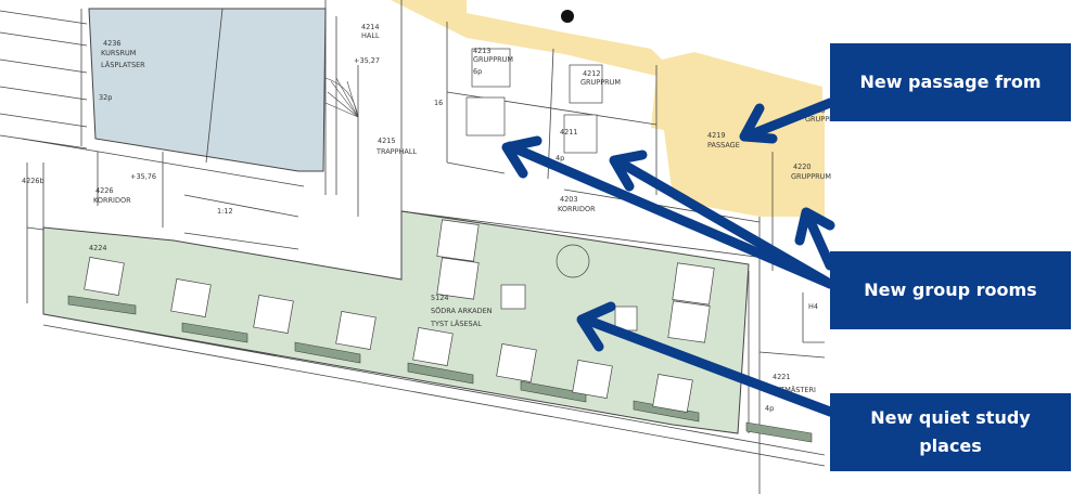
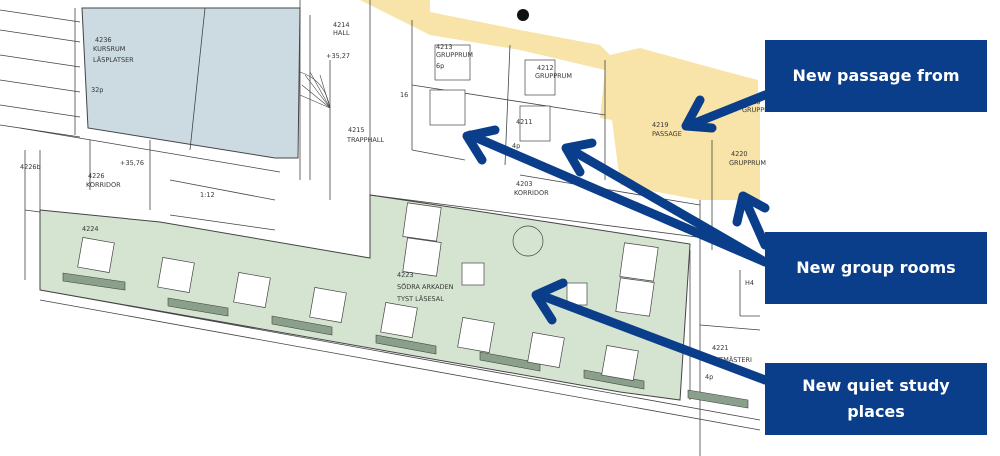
  4236
  KURSRUM
  LÄSPLATSER
  32p
  4214
  HALL
  +35,27
  4215
  TRAPPHALL
  4226
  KORRIDOR
  +35,76
  4226b
  1:12
  16
  4213
  GRUPPRUM
  6p
  4212
  GRUPPRUM
  4211
  4p
  4203
  KORRIDOR
  4219
  PASSAGE
  4220
  GRUPPRUM
  4224
- 5124
+ 4223
  SÖDRA ARKADEN
  TYST LÄSESAL
  4221
  4p
  H4
  New passage from
  New group rooms
  New quiet study
  places
